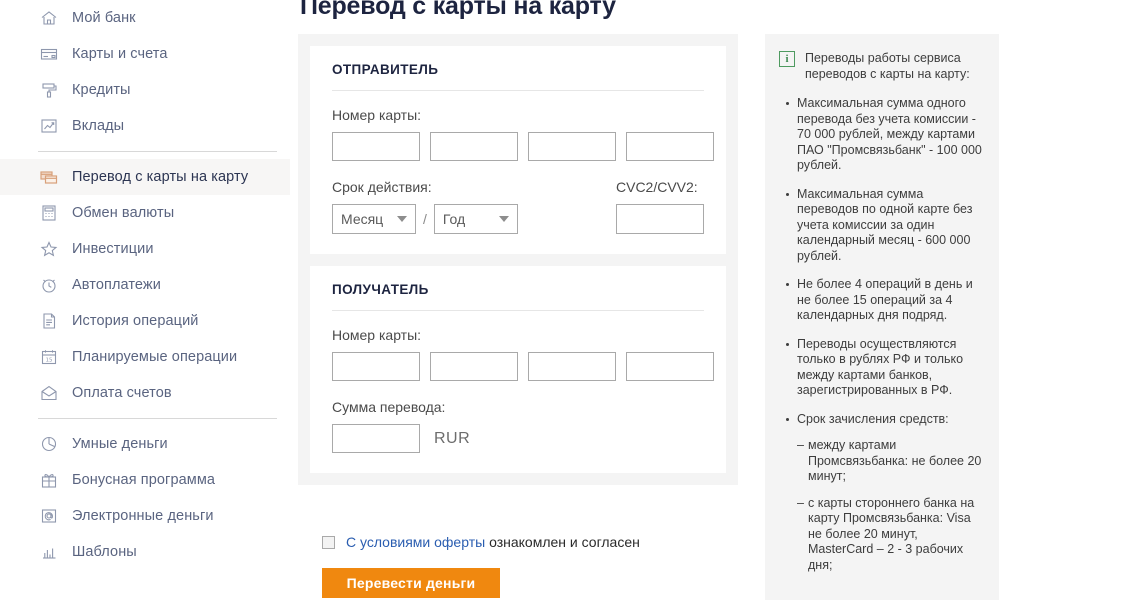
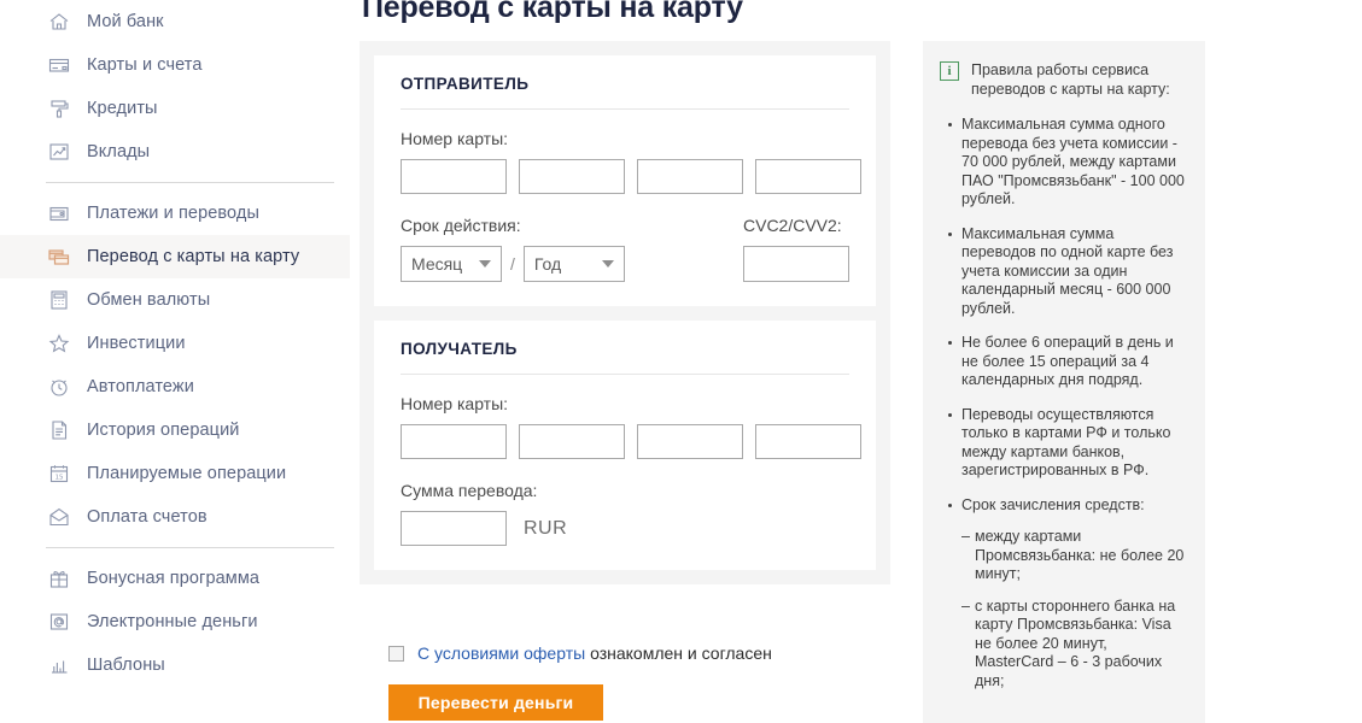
  Мой банк
  Карты и счета
  Кредиты
  Вклады
+ Платежи и переводы
  Перевод с карты на карту
  Обмен валюты
  Инвестиции
  Автоплатежи
  История операций
  Планируемые операции
  Оплата счетов
- Умные деньги
  Бонусная программа
  Электронные деньги
  Шаблоны
  Перевод с карты на карту
  ОТПРАВИТЕЛЬ
  Номер карты:
  Срок действия:
  Месяц
  /
  Год
  CVC2/CVV2:
  ПОЛУЧАТЕЛЬ
  Номер карты:
  Сумма перевода:
  RUR
  С условиями оферты ознакомлен и согласен
  Перевести деньги
  i
- Переводы работы сервиса переводов с карты на карту:
+ Правила работы сервиса переводов с карты на карту:
  Максимальная сумма одного перевода без учета комиссии - 70 000 рублей, между картами ПАО "Промсвязьбанк" - 100 000 рублей.
  Максимальная сумма переводов по одной карте без учета комиссии за один календарный месяц - 600 000 рублей.
- Не более 4 операций в день и не более 15 операций за 4 календарных дня подряд.
+ Не более 6 операций в день и не более 15 операций за 4 календарных дня подряд.
- Переводы осуществляются только в рублях РФ и только между картами банков, зарегистрированных в РФ.
+ Переводы осуществляются только в картами РФ и только между картами банков, зарегистрированных в РФ.
  Срок зачисления средств:
  между картами Промсвязьбанка: не более 20 минут;
- с карты стороннего банка на карту Промсвязьбанка: Visa не более 20 минут, MasterCard – 2 - 3 рабочих дня;
+ с карты стороннего банка на карту Промсвязьбанка: Visa не более 20 минут, MasterCard – 6 - 3 рабочих дня;
